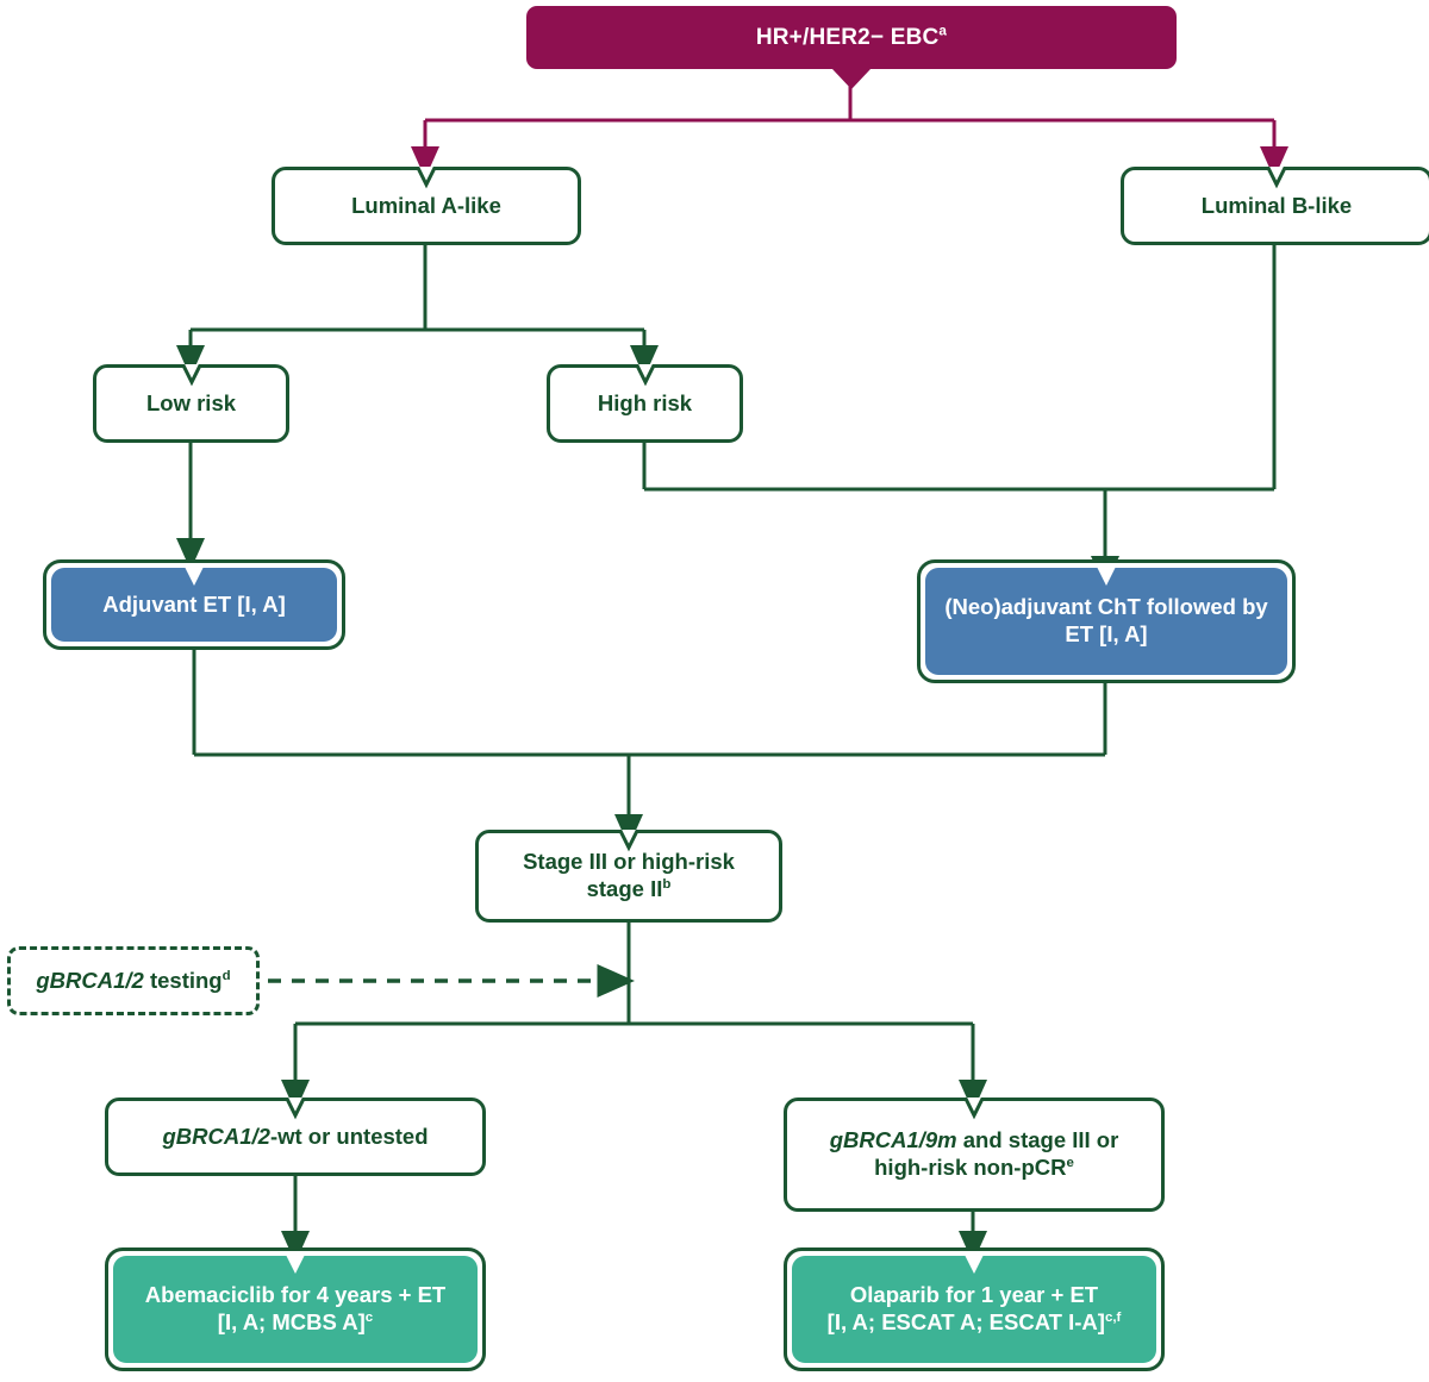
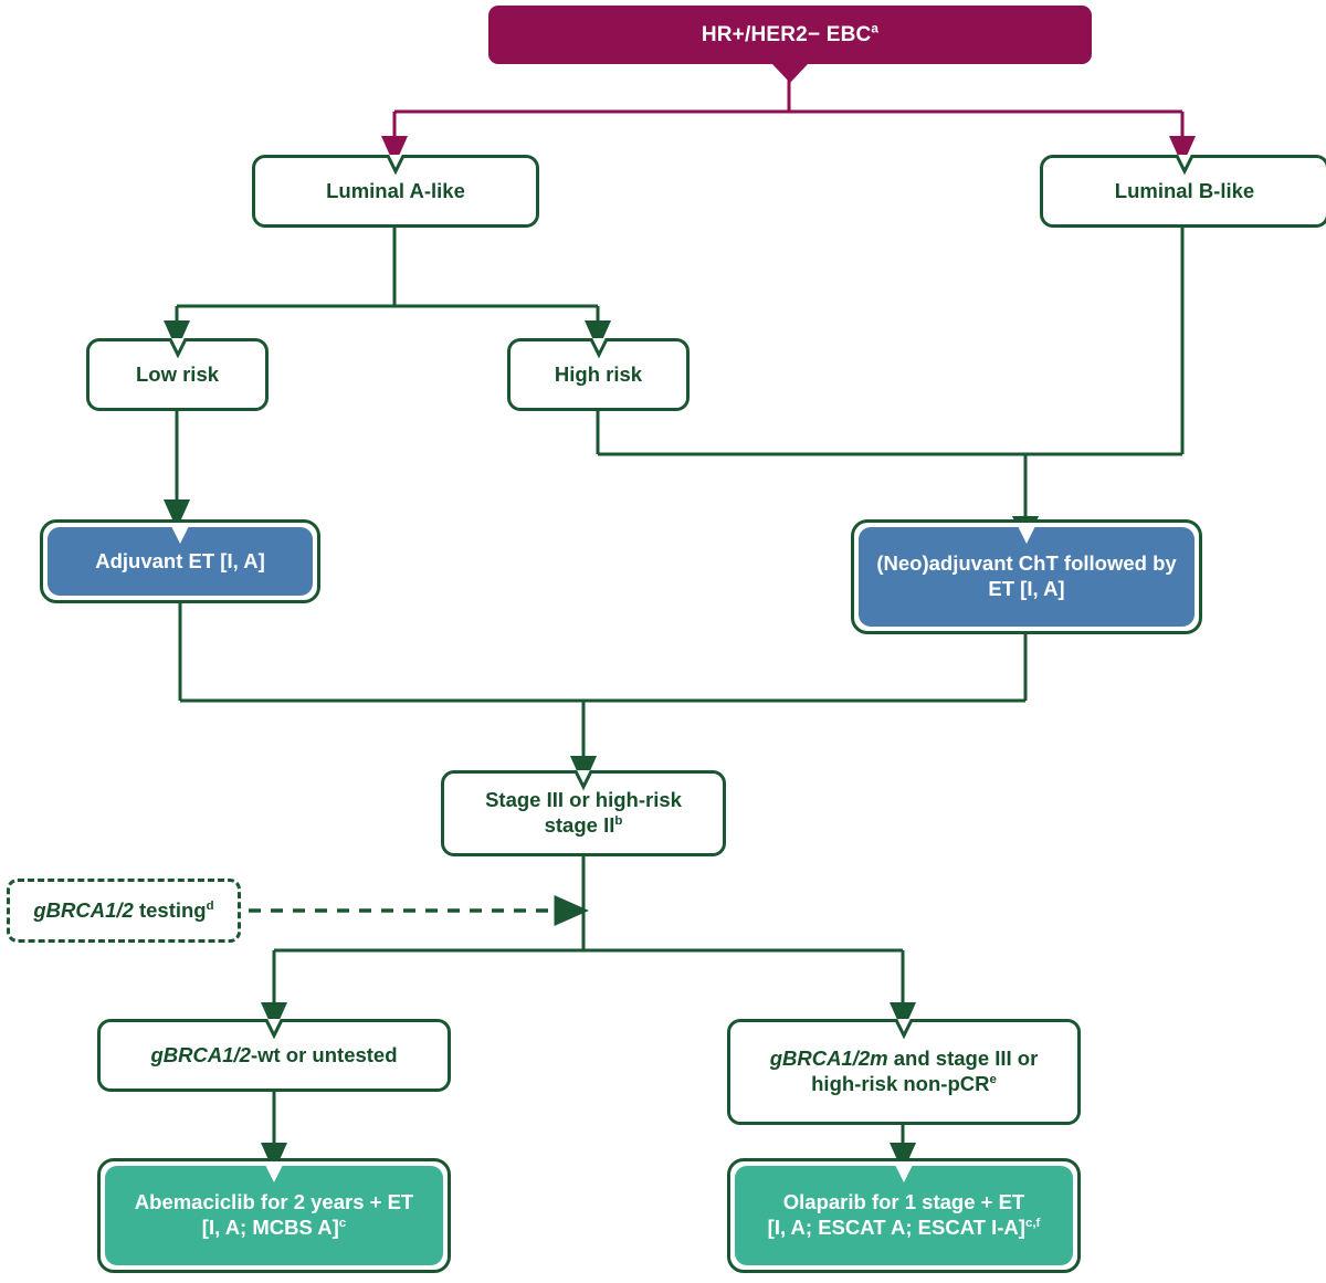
  HR+/HER2− EBCa
  Luminal A-like
  Luminal B-like
  Low risk
  High risk
  Adjuvant ET [I, A]
  (Neo)adjuvant ChT followed by
  ET [I, A]
  Stage III or high-risk
  stage IIb
  gBRCA1/2 testingd
  gBRCA1/2-wt or untested
- gBRCA1/9m and stage III or
+ gBRCA1/2m and stage III or
  high-risk non-pCRe
- Abemaciclib for 4 years + ET
+ Abemaciclib for 2 years + ET
  [I, A; MCBS A]c
- Olaparib for 1 year + ET
+ Olaparib for 1 stage + ET
  [I, A; ESCAT A; ESCAT I-A]c,f
